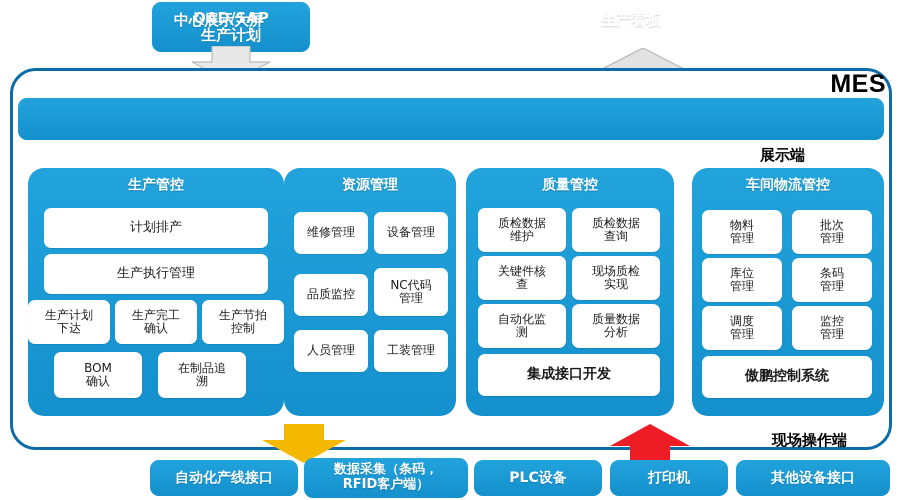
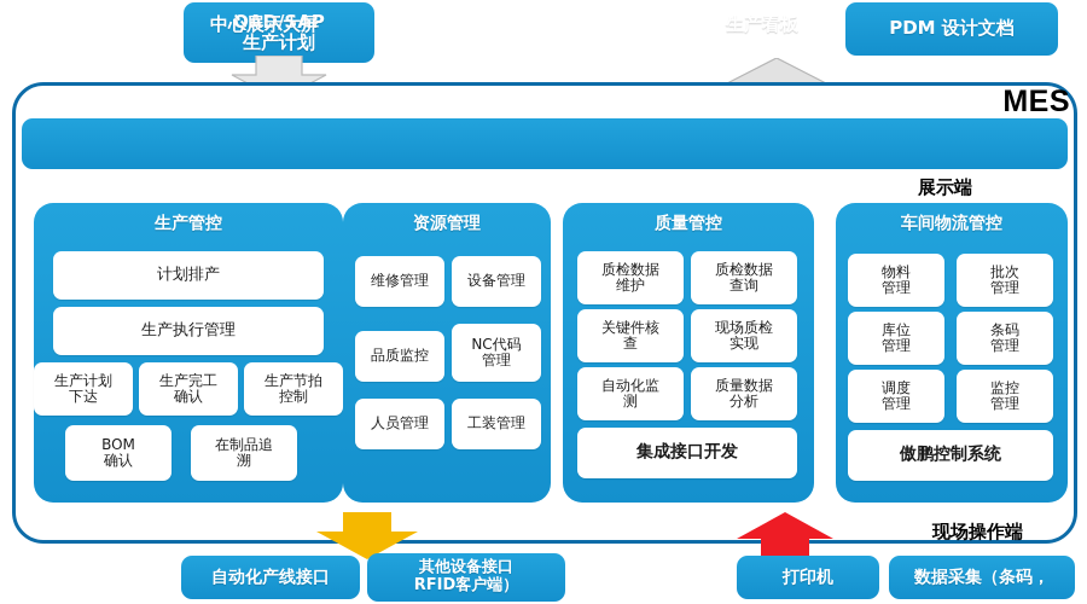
  QAD/SAP
  生产计划
+ PDM 设计文档
  MES
  中心展示大屏
  生产看板
  展示端
  现场操作端
  生产管控
  计划排产
  生产执行管理
  生产计划
  下达
  生产完工
  确认
  生产节拍
  控制
  BOM
  确认
  在制品追
  溯
  资源管理
  维修管理
  设备管理
  品质监控
  NC代码
  管理
  人员管理
  工装管理
  质量管控
  质检数据
  维护
  质检数据
  查询
  关键件核
  查
  现场质检
  实现
  自动化监
  测
  质量数据
  分析
  集成接口开发
  车间物流管控
  物料
  管理
  批次
  管理
  库位
  管理
  条码
  管理
  调度
  管理
  监控
  管理
  傲鹏控制系统
  自动化产线接口
- 数据采集（条码，
+ 其他设备接口
  RFID客户端）
- PLC设备
  打印机
- 其他设备接口
+ 数据采集（条码，
